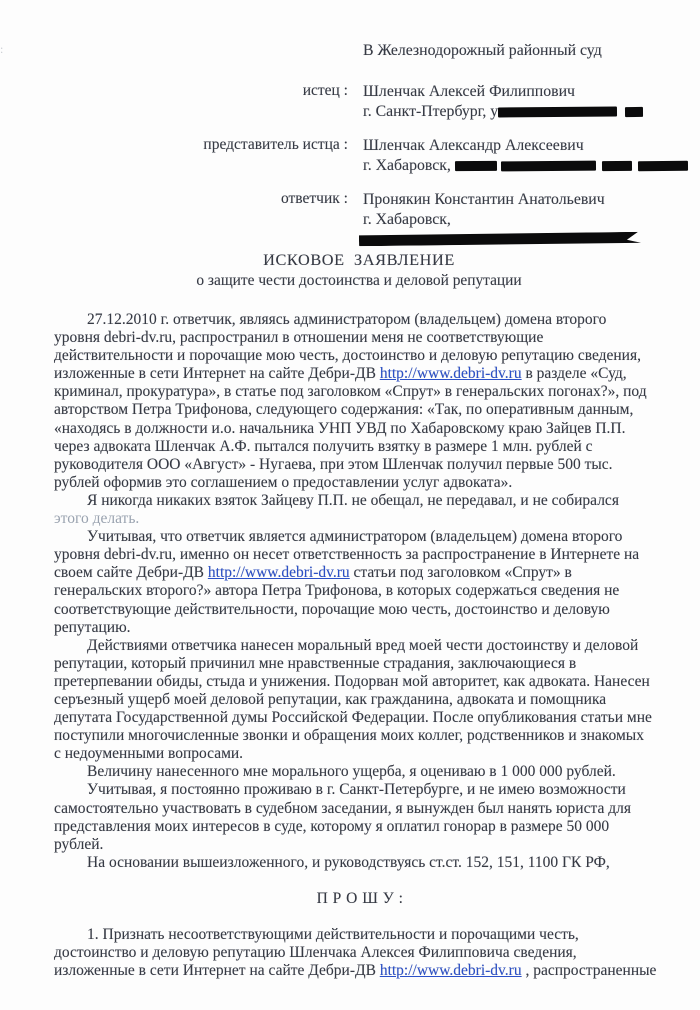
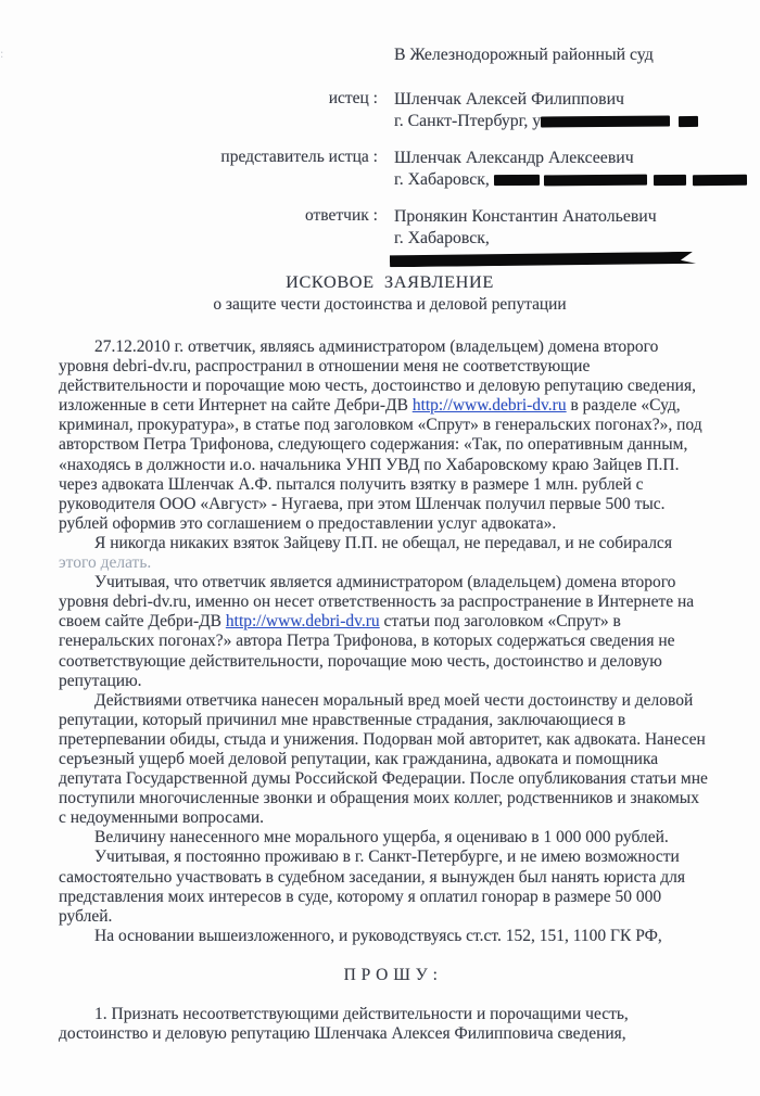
  :
  В Железнодорожный районный суд
  истец :
  Шленчак Алексей Филиппович
  г. Санкт-Птербург, у
  представитель истца :
  Шленчак Александр Алексеевич
  г. Хабаровск,
  ответчик :
  Пронякин Константин Анатольевич
  г. Хабаровск,
  ИСКОВОЕ ЗАЯВЛЕНИЕ
  о защите чести достоинства и деловой репутации
  27.12.2010 г. ответчик, являясь администратором (владельцем) домена второго
  уровня debri-dv.ru, распространил в отношении меня не соответствующие
  действительности и порочащие мою честь, достоинство и деловую репутацию сведения,
  изложенные в сети Интернет на сайте Дебри-ДВ http://www.debri-dv.ru в разделе «Суд,
  криминал, прокуратура», в статье под заголовком «Спрут» в генеральских погонах?», под
  авторством Петра Трифонова, следующего содержания: «Так, по оперативным данным,
  «находясь в должности и.о. начальника УНП УВД по Хабаровскому краю Зайцев П.П.
  через адвоката Шленчак А.Ф. пытался получить взятку в размере 1 млн. рублей с
  руководителя ООО «Август» - Нугаева, при этом Шленчак получил первые 500 тыс.
  рублей оформив это соглашением о предоставлении услуг адвоката».
  Я никогда никаких взяток Зайцеву П.П. не обещал, не передавал, и не собирался
  этого делать.
  Учитывая, что ответчик является администратором (владельцем) домена второго
  уровня debri-dv.ru, именно он несет ответственность за распространение в Интернете на
  своем сайте Дебри-ДВ http://www.debri-dv.ru статьи под заголовком «Спрут» в
- генеральских второго?» автора Петра Трифонова, в которых содержаться сведения не
+ генеральских погонах?» автора Петра Трифонова, в которых содержаться сведения не
  соответствующие действительности, порочащие мою честь, достоинство и деловую
  репутацию.
  Действиями ответчика нанесен моральный вред моей чести достоинству и деловой
  репутации, который причинил мне нравственные страдания, заключающиеся в
  претерпевании обиды, стыда и унижения. Подорван мой авторитет, как адвоката. Нанесен
  серъезный ущерб моей деловой репутации, как гражданина, адвоката и помощника
  депутата Государственной думы Российской Федерации. После опубликования статьи мне
  поступили многочисленные звонки и обращения моих коллег, родственников и знакомых
  с недоуменными вопросами.
  Величину нанесенного мне морального ущерба, я оцениваю в 1 000 000 рублей.
  Учитывая, я постоянно проживаю в г. Санкт-Петербурге, и не имею возможности
  самостоятельно участвовать в судебном заседании, я вынужден был нанять юриста для
  представления моих интересов в суде, которому я оплатил гонорар в размере 50 000
  рублей.
  На основании вышеизложенного, и руководствуясь ст.ст. 152, 151, 1100 ГК РФ,
  П Р О Ш У :
  1. Признать несоответствующими действительности и порочащими честь,
  достоинство и деловую репутацию Шленчака Алексея Филипповича сведения,
- изложенные в сети Интернет на сайте Дебри-ДВ http://www.debri-dv.ru , распространенные
